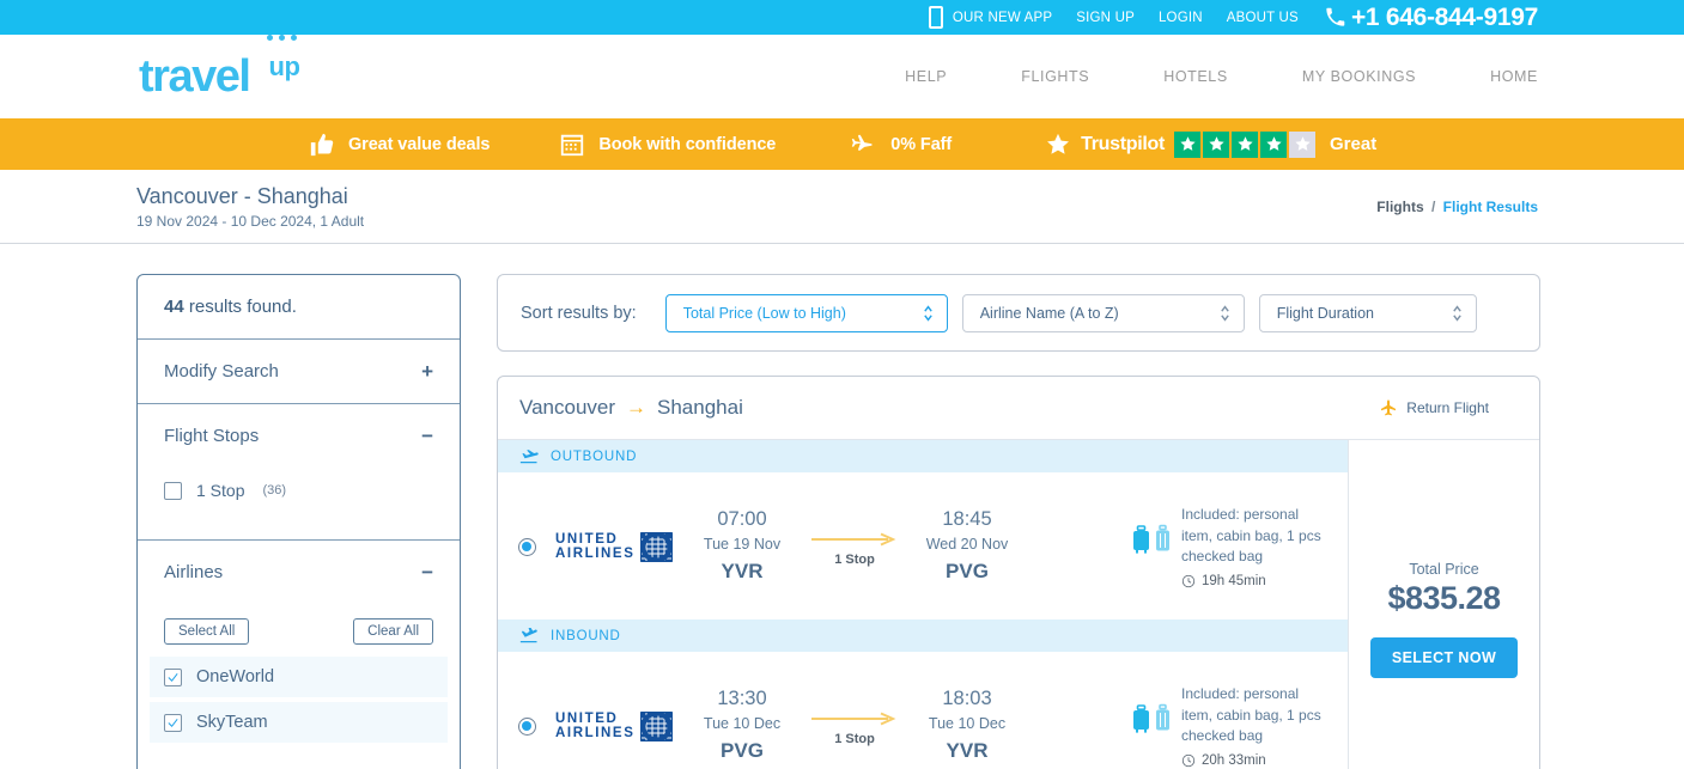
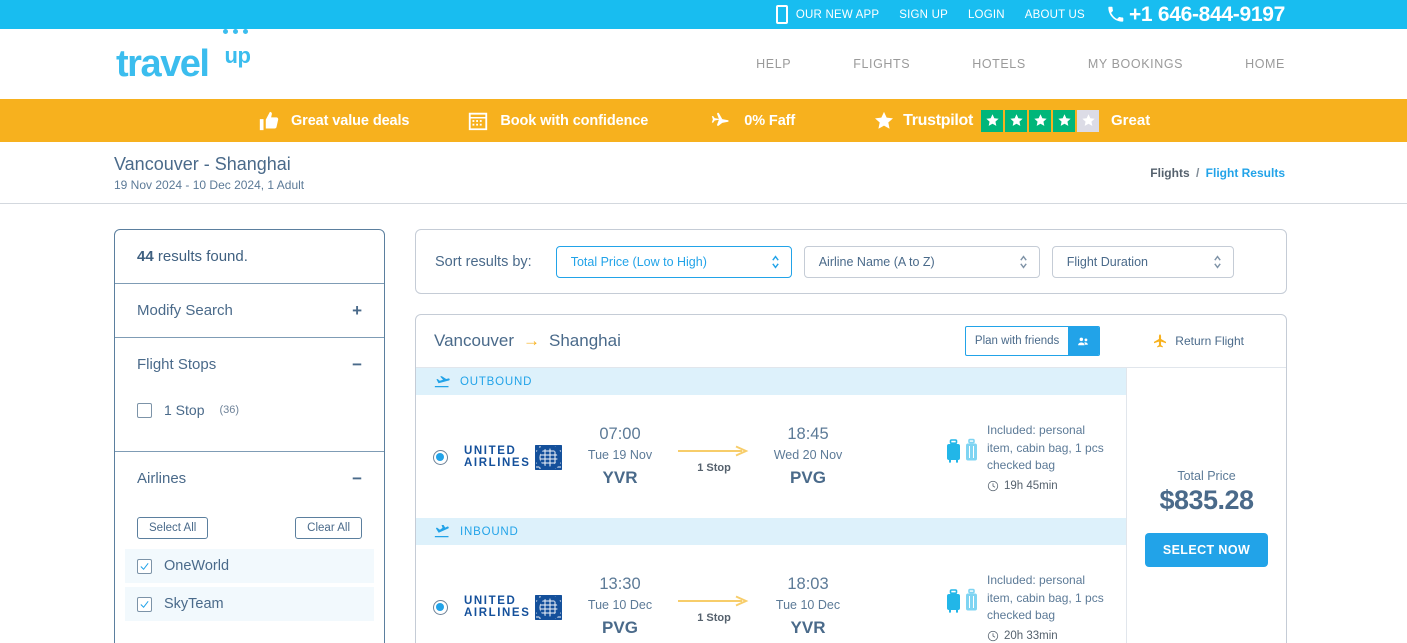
  OUR NEW APP
  SIGN UP
  LOGIN
  ABOUT US
  +1 646-844-9197
  travel
  up
  HELP
  FLIGHTS
  HOTELS
  MY BOOKINGS
  HOME
  Great value deals
  Book with confidence
  0% Faff
  Trustpilot
  Great
  Vancouver - Shanghai
  19 Nov 2024 - 10 Dec 2024, 1 Adult
  Flights / Flight Results
  44 results found.
  Modify Search
  +
  Flight Stops
  −
  1 Stop
  (36)
  Airlines
  −
  Select All
  Clear All
  OneWorld
  SkyTeam
  Sort results by:
  Total Price (Low to High)
  Airline Name (A to Z)
  Flight Duration
  Vancouver
  →
  Shanghai
+ Plan with friends
  Return Flight
  OUTBOUND
  UNITED
  AIRLINES
  07:00
  Tue 19 Nov
  YVR
  1 Stop
  18:45
  Wed 20 Nov
  PVG
  Included: personal item, cabin bag, 1 pcs checked bag
  19h 45min
  INBOUND
  UNITED
  AIRLINES
  13:30
  Tue 10 Dec
  PVG
  1 Stop
  18:03
  Tue 10 Dec
  YVR
  Included: personal item, cabin bag, 1 pcs checked bag
  20h 33min
  Total Price
  $835.28
  SELECT NOW
